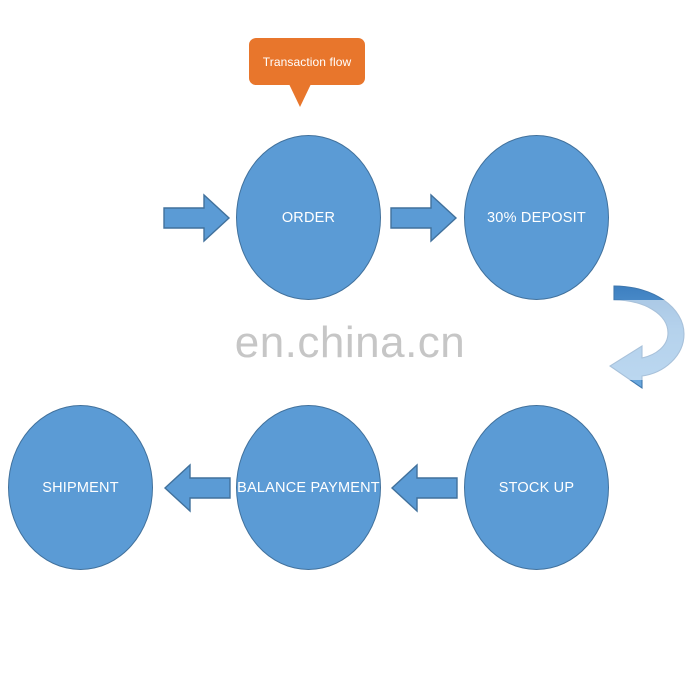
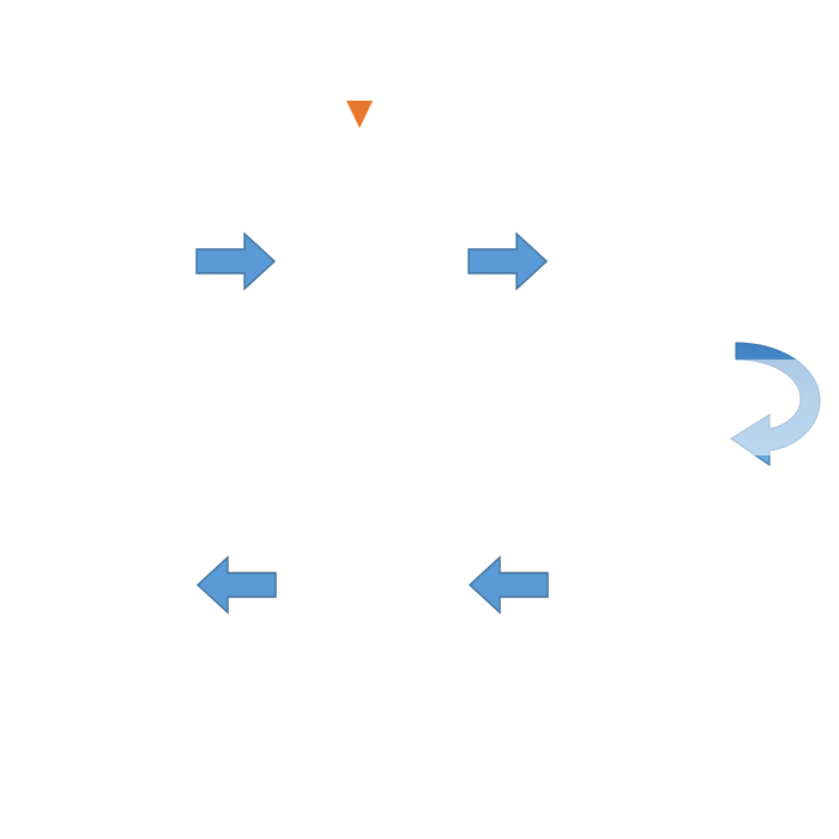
- Transaction flow
- ORDER
- 30% DEPOSIT
- SHIPMENT
- BALANCE PAYMENT
- STOCK UP
- en.china.cn
